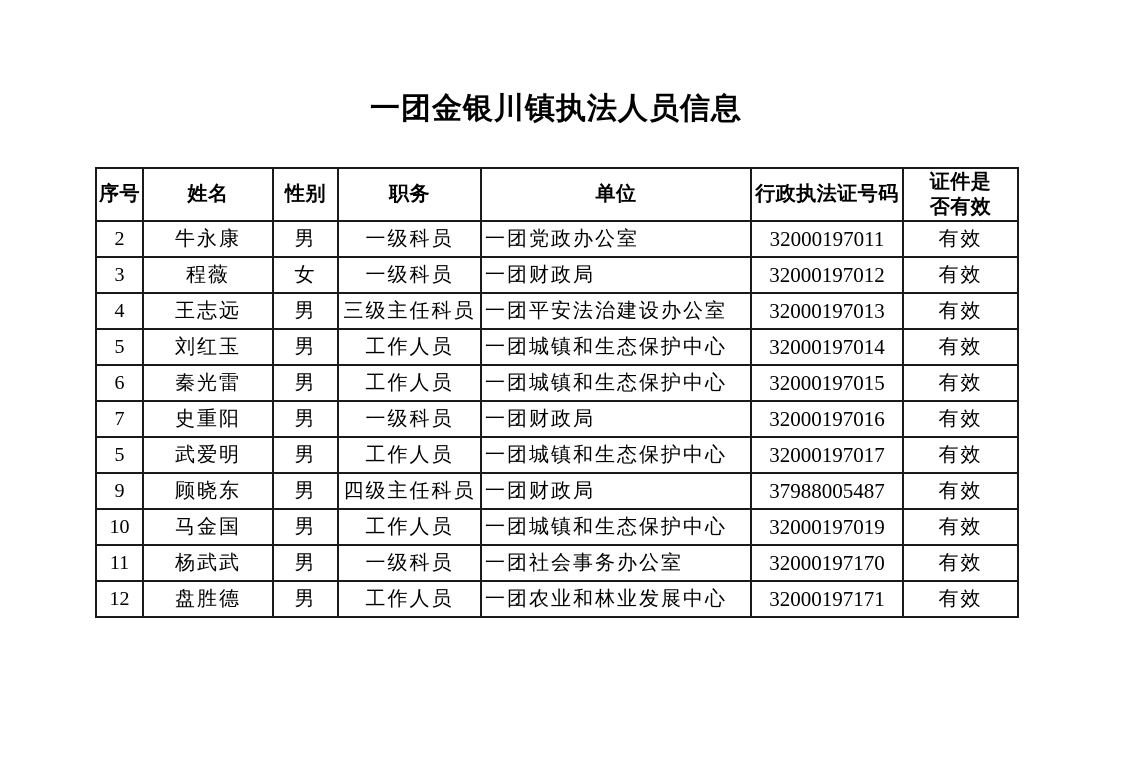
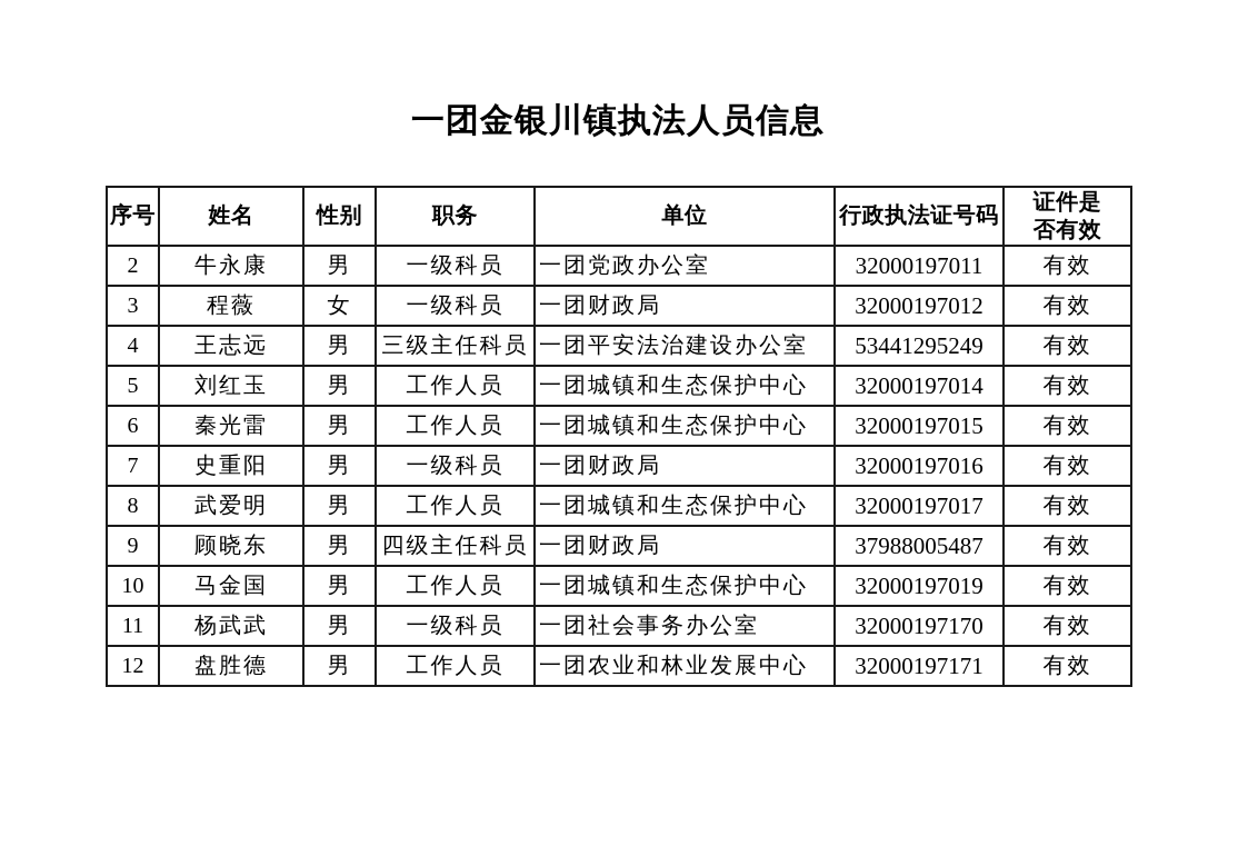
  一团金银川镇执法人员信息
  序号	姓名	性别	职务	单位	行政执法证号码	证件是 否有效
  2	牛永康	男	一级科员	一团党政办公室	32000197011	有效
  3	程薇	女	一级科员	一团财政局	32000197012	有效
- 4	王志远	男	三级主任科员	一团平安法治建设办公室	32000197013	有效
+ 4	王志远	男	三级主任科员	一团平安法治建设办公室	53441295249	有效
  5	刘红玉	男	工作人员	一团城镇和生态保护中心	32000197014	有效
  6	秦光雷	男	工作人员	一团城镇和生态保护中心	32000197015	有效
  7	史重阳	男	一级科员	一团财政局	32000197016	有效
- 5	武爱明	男	工作人员	一团城镇和生态保护中心	32000197017	有效
+ 8	武爱明	男	工作人员	一团城镇和生态保护中心	32000197017	有效
  9	顾晓东	男	四级主任科员	一团财政局	37988005487	有效
  10	马金国	男	工作人员	一团城镇和生态保护中心	32000197019	有效
  11	杨武武	男	一级科员	一团社会事务办公室	32000197170	有效
  12	盘胜德	男	工作人员	一团农业和林业发展中心	32000197171	有效
